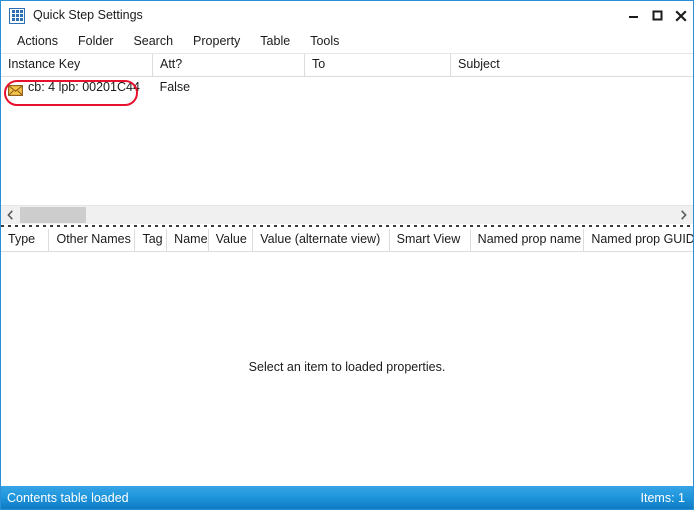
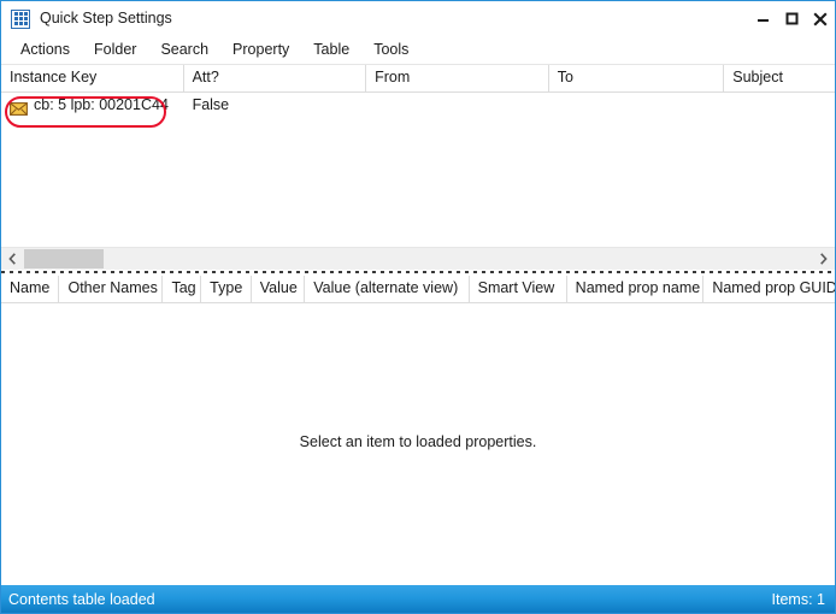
  Quick Step Settings
  Actions
  Folder
  Search
  Property
  Table
  Tools
  Instance Key
  Att?
+ From
  To
  Subject
- cb: 4 lpb: 00201C44
+ cb: 5 lpb: 00201C44
  False
- Type
+ Name
  Other Names
  Tag
- Name
+ Type
  Value
  Value (alternate view)
  Smart View
  Named prop name
  Named prop GUID
  Select an item to loaded properties.
  Contents table loaded
  Items: 1
